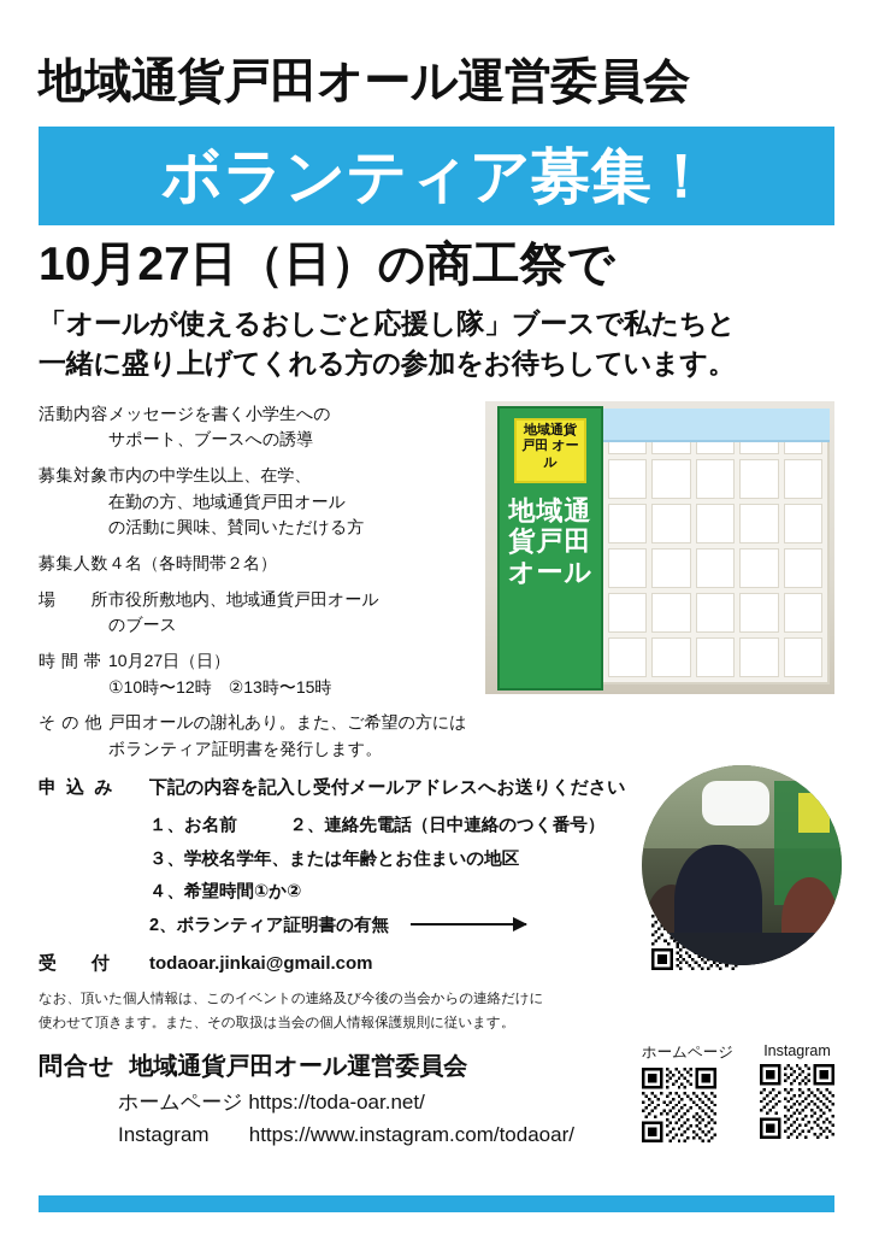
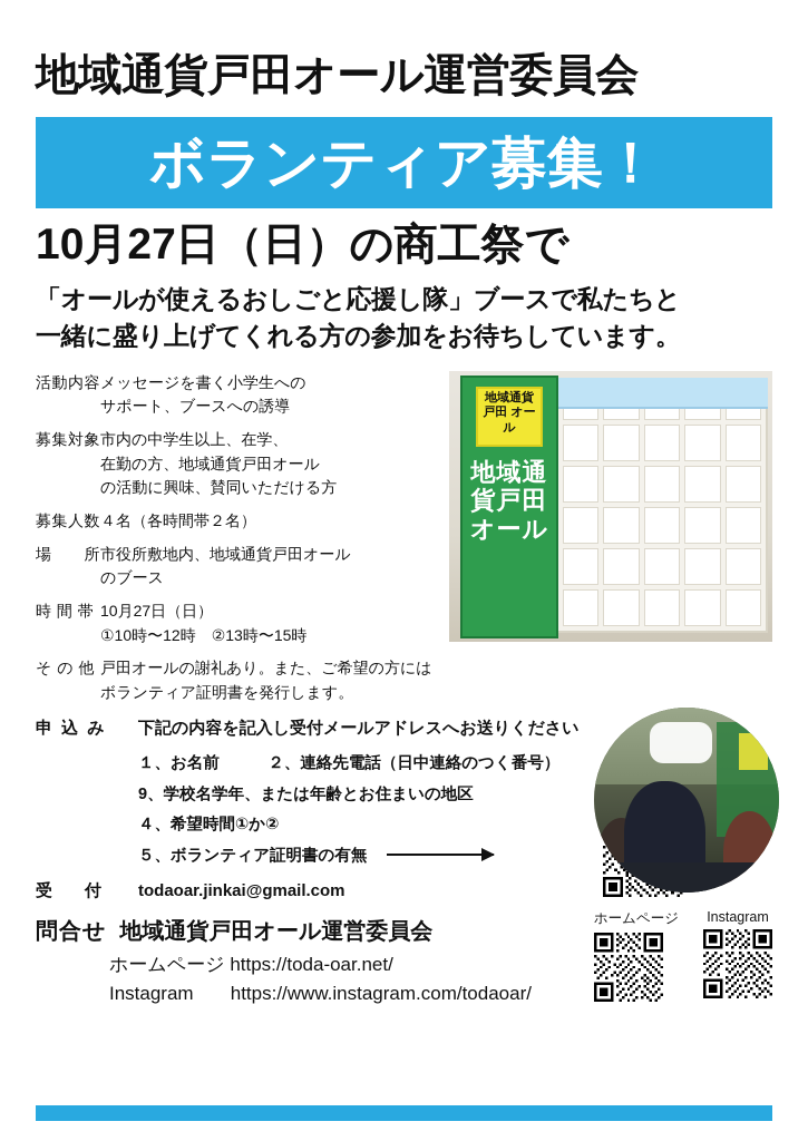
  地域通貨戸田オール運営委員会
  ボランティア募集！
  10月27日（日）の商工祭で
  「オールが使えるおしごと応援し隊」ブースで私たちと
  一緒に盛り上げてくれる方の参加をお待ちしています。
  活動内容	メッセージを書く小学生への サポート、ブースへの誘導
  募集対象	市内の中学生以上、在学、 在勤の方、地域通貨戸田オール の活動に興味、賛同いただける方
  募集人数	４名（各時間帯２名）
  場 所	市役所敷地内、地域通貨戸田オール のブース
  時 間 帯	10月27日（日） ①10時〜12時 ②13時〜15時
  そ の 他	戸田オールの謝礼あり。また、ご希望の方には ボランティア証明書を発行します。
  地域通貨 戸田 オール
  地域通貨戸田オール
  申 込 み
  下記の内容を記入し受付メールアドレスへお送りください
  １、お名前 ２、連絡先電話（日中連絡のつく番号）
- ３、学校名学年、または年齢とお住まいの地区
+ 9、学校名学年、または年齢とお住まいの地区
  ４、希望時間①か②
- 2、ボランティア証明書の有無
+ ５、ボランティア証明書の有無
  受 付
  todaoar.jinkai@gmail.com
- なお、頂いた個人情報は、このイベントの連絡及び今後の当会からの連絡だけに
- 使わせて頂きます。また、その取扱は当会の個人情報保護規則に従います。
  問合せ
  地域通貨戸田オール運営委員会
  ホームページ https://toda-oar.net/
  Instagram https://www.instagram.com/todaoar/
  ホームページ
  Instagram
